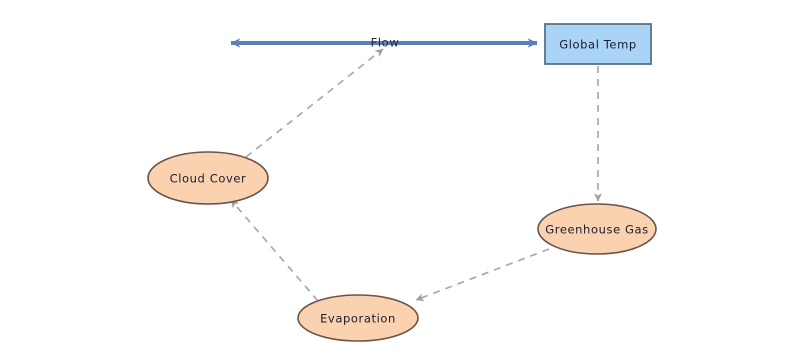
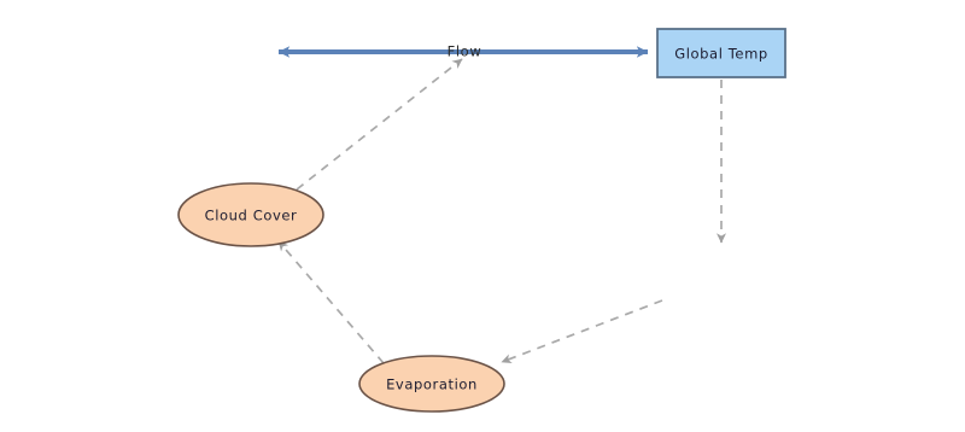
  Global Temp
  Cloud Cover
- Greenhouse Gas
  Evaporation
  Flow
